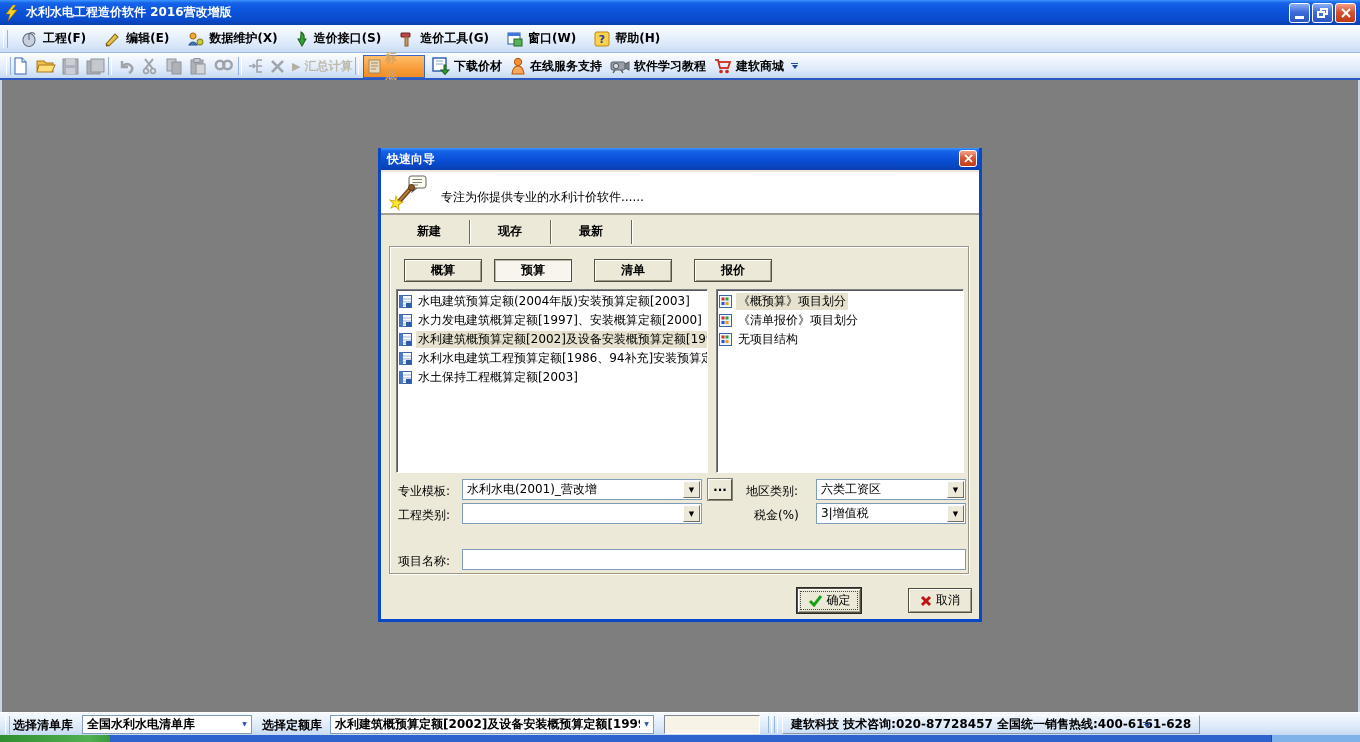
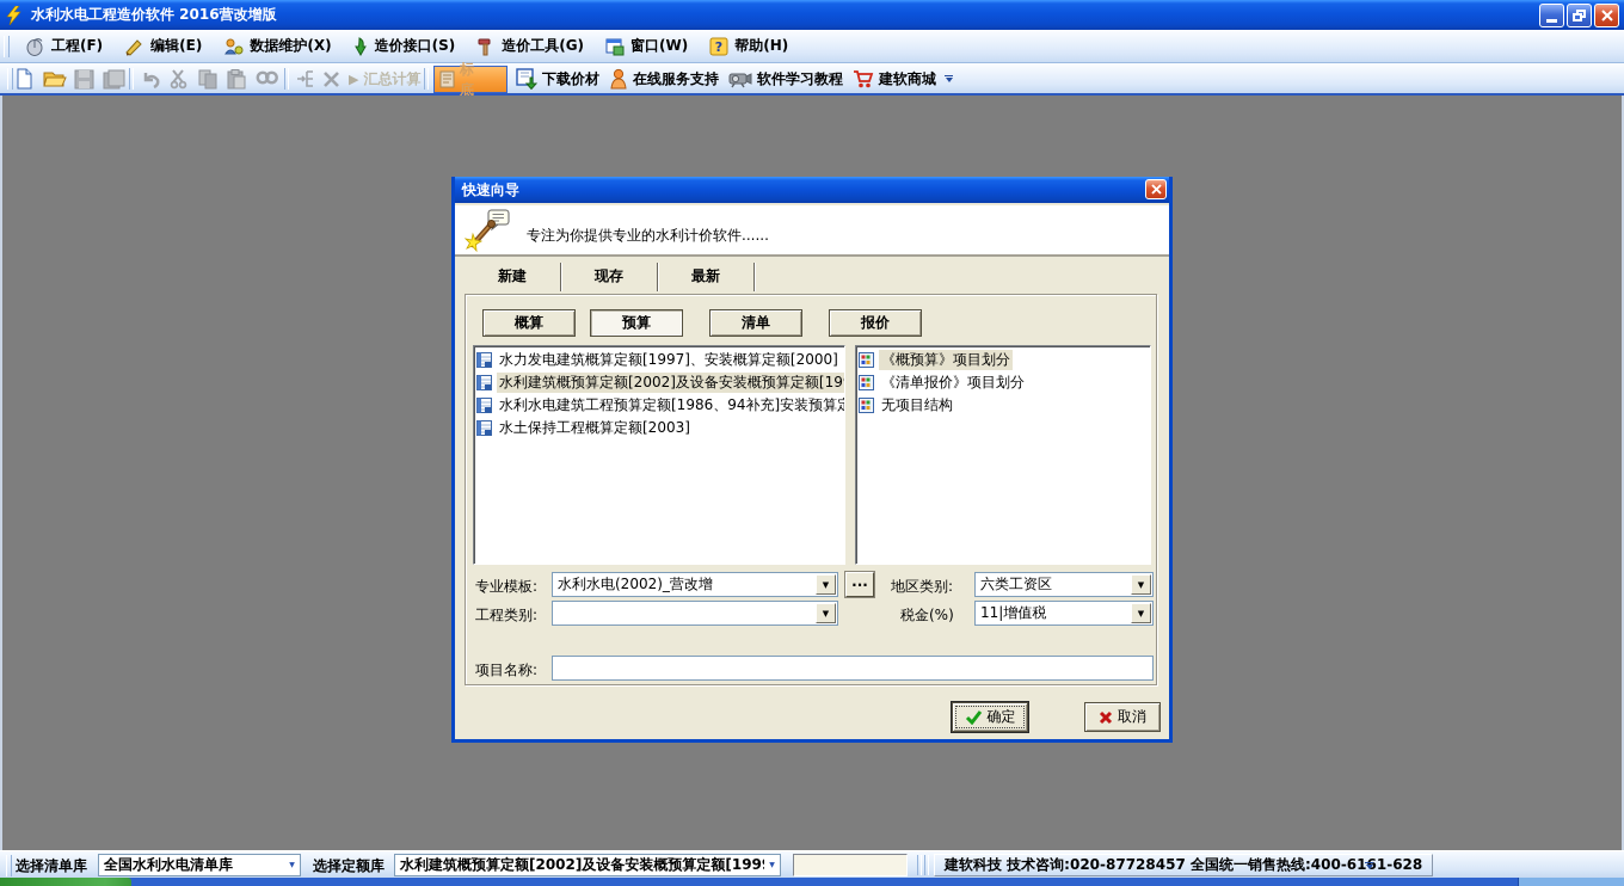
  水利水电工程造价软件 2016营改增版
  工程(F)
  编辑(E)
  数据维护(X)
  造价接口(S)
  造价工具(G)
  窗口(W)
  ?
  帮助(H)
  ▶
  汇总计算
  标 底
  下载价材
  在线服务支持
  软件学习教程
  建软商城
  快速向导
  专注为你提供专业的水利计价软件......
  新建
  现存
  最新
  概算
  预算
  清单
  报价
- 水电建筑预算定额(2004年版)安装预算定额[2003]
  水力发电建筑概算定额[1997]、安装概算定额[2000]
  水利建筑概预算定额[2002]及设备安装概预算定额[19
  水利水电建筑工程预算定额[1986、94补充]安装预算
  水土保持工程概算定额[2003]
  《概预算》项目划分
  《清单报价》项目划分
  无项目结构
  专业模板:
- 水利水电(2001)_营改增
+ 水利水电(2002)_营改增
  ▼
  ...
  地区类别:
  六类工资区
  ▼
  工程类别:
  ▼
  税金(%)
- 3|增值税
+ 11|增值税
  ▼
  项目名称:
  确定
  取消
  选择清单库
  全国水利水电清单库
  选择定额库
  水利建筑概预算定额[2002]及设备安装概预算定额[199
  建软科技 技术咨询:020-87728457 全国统一销售热线:400-6161-628
